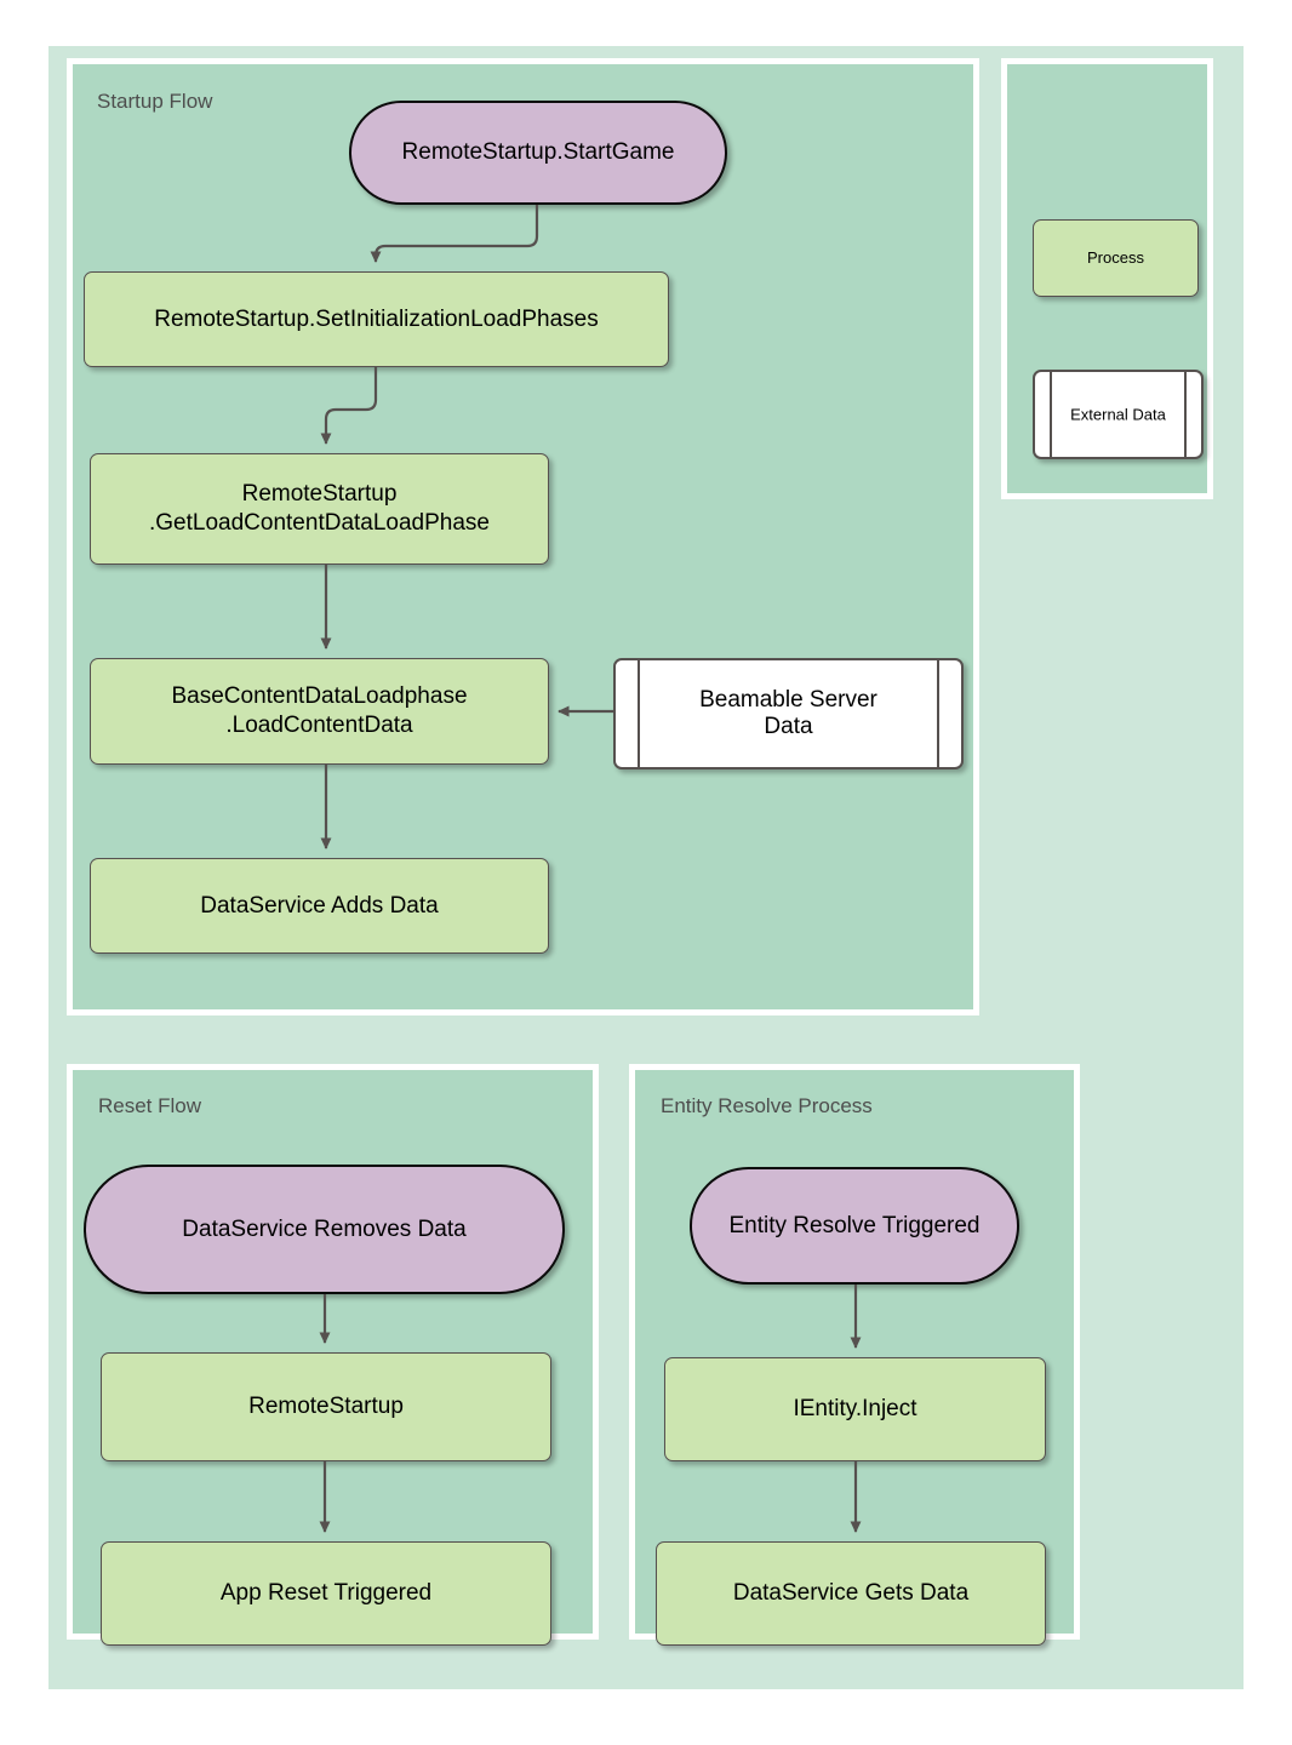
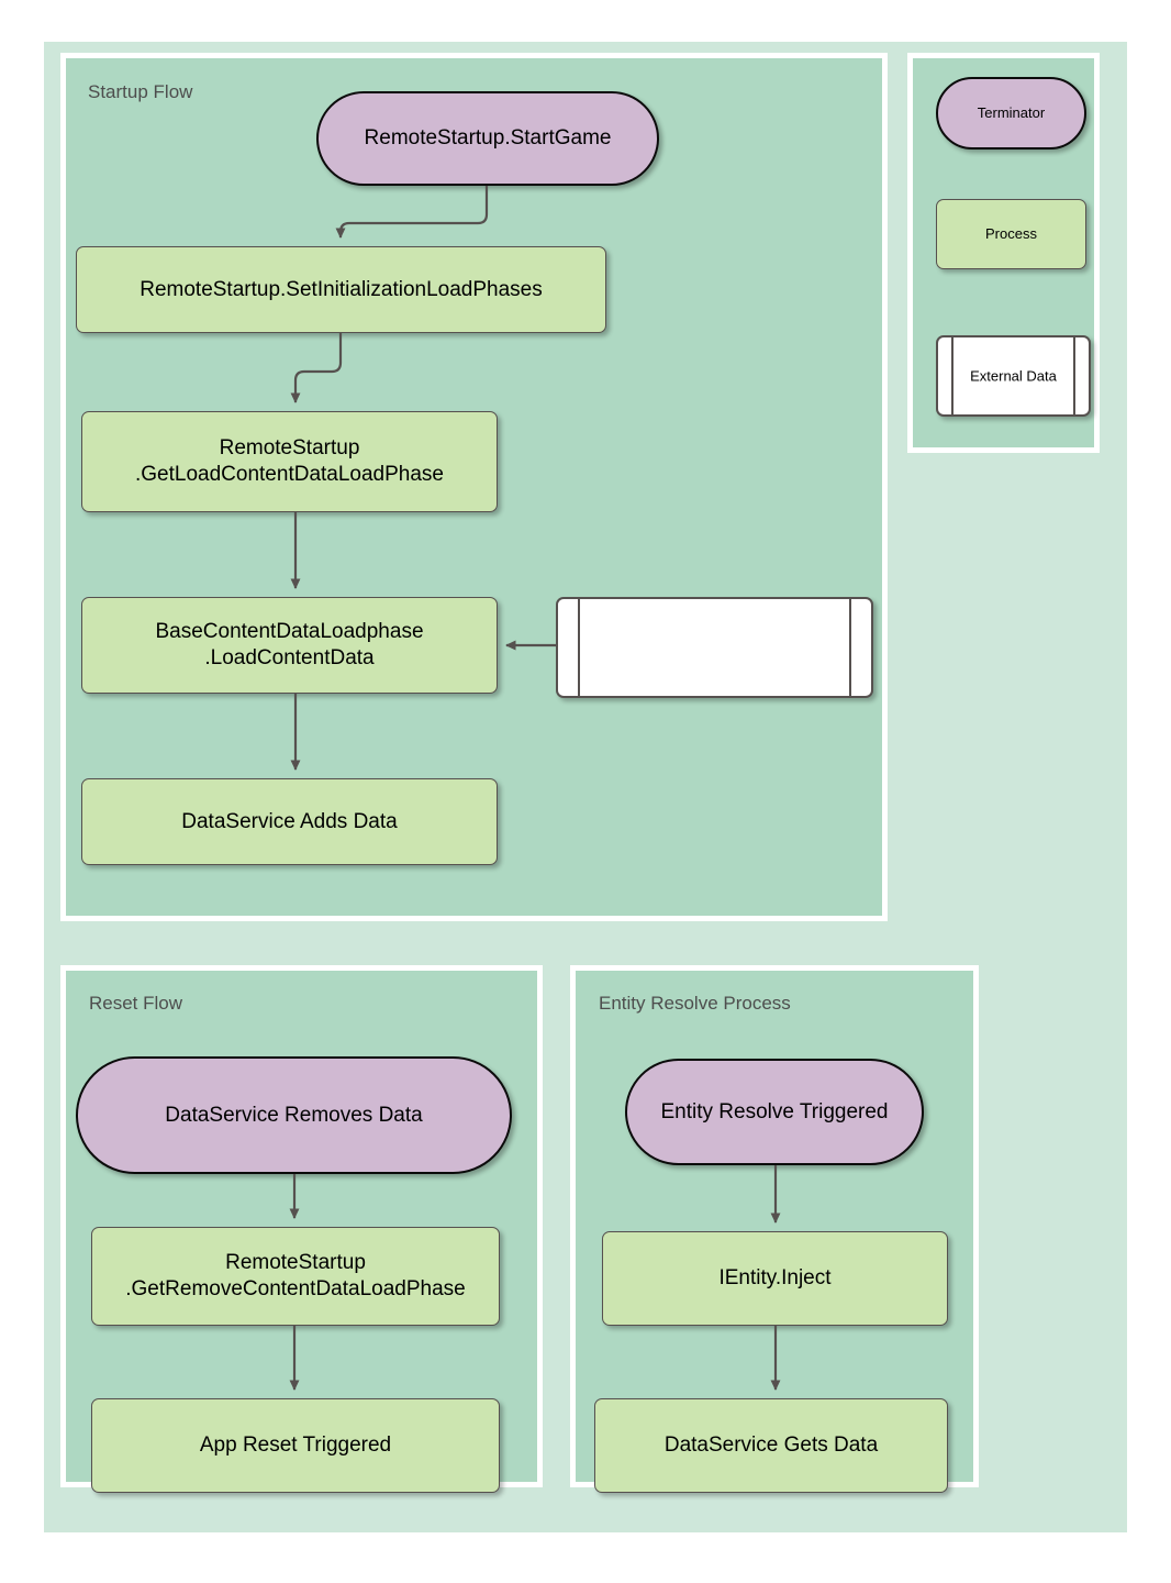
  Startup Flow
  RemoteStartup.StartGame
  RemoteStartup.SetInitializationLoadPhases
  RemoteStartup
  .GetLoadContentDataLoadPhase
  BaseContentDataLoadphase
  .LoadContentData
- Beamable Server
- Data
  DataService Adds Data
+ Terminator
  Process
  External Data
  Reset Flow
  DataService Removes Data
  RemoteStartup
+ .GetRemoveContentDataLoadPhase
  App Reset Triggered
  Entity Resolve Process
  Entity Resolve Triggered
  IEntity.Inject
  DataService Gets Data
